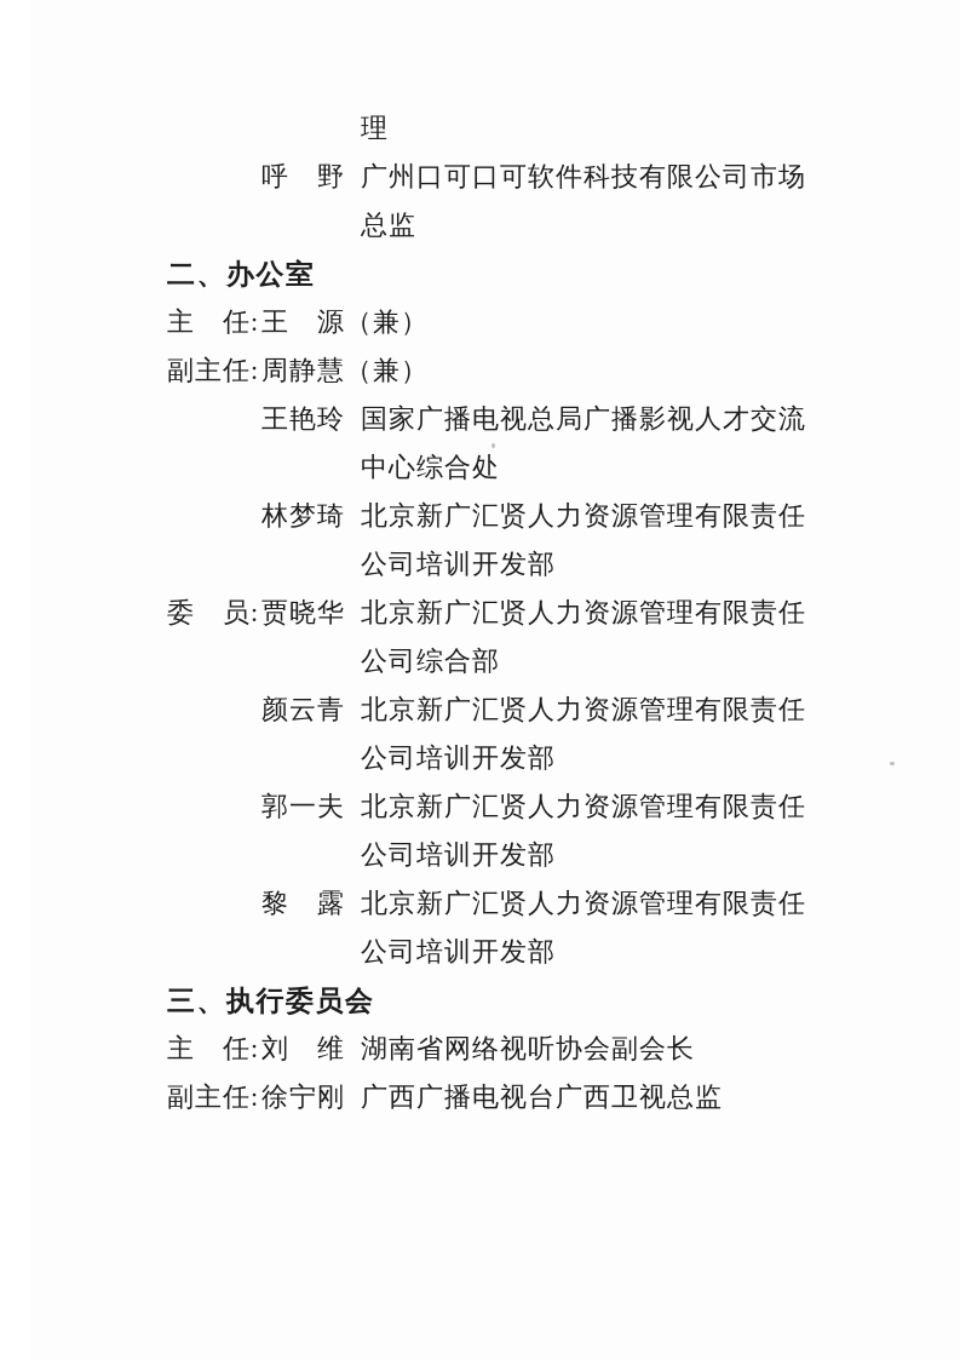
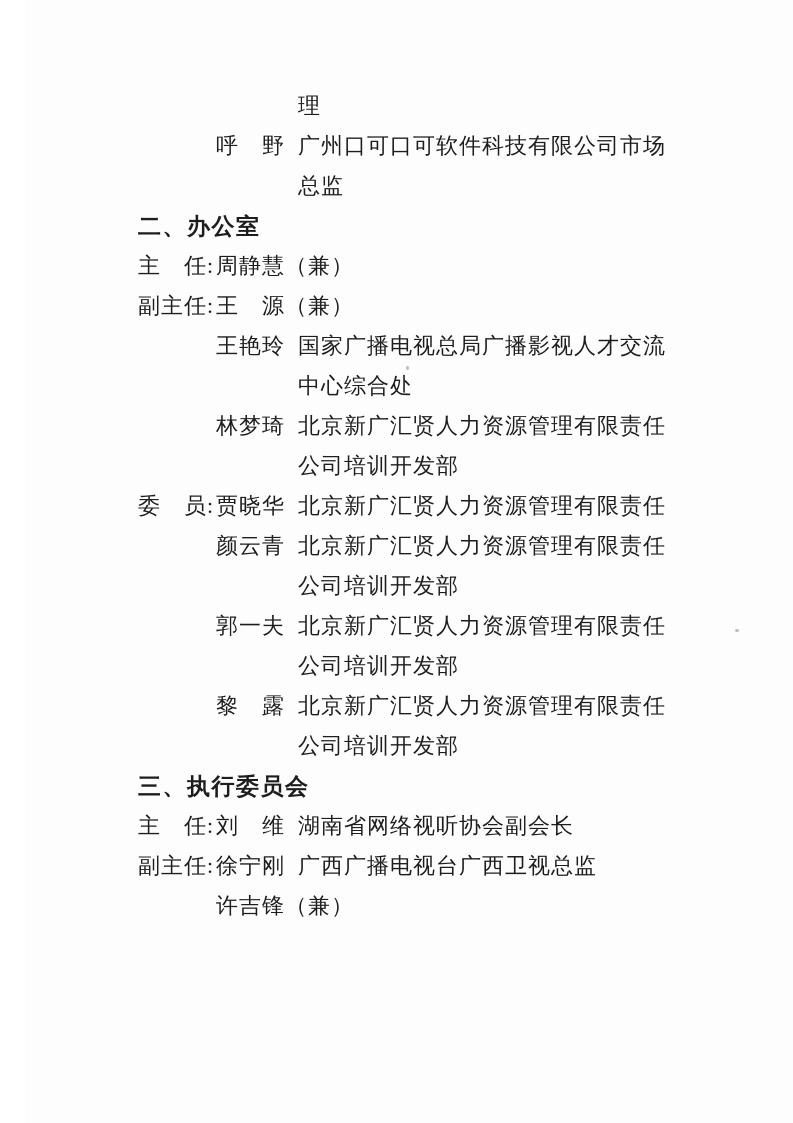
  理
  呼 野
  广州口可口可软件科技有限公司市场
  总监
  二、办公室
  主 任:
- 王 源（兼）
+ 周静慧（兼）
  副主任:
- 周静慧（兼）
+ 王 源（兼）
  王艳玲
  国家广播电视总局广播影视人才交流
  中心综合处
  林梦琦
  北京新广汇贤人力资源管理有限责任
  公司培训开发部
  委 员:
  贾晓华
  北京新广汇贤人力资源管理有限责任
- 公司综合部
  颜云青
  北京新广汇贤人力资源管理有限责任
  公司培训开发部
  郭一夫
  北京新广汇贤人力资源管理有限责任
  公司培训开发部
  黎 露
  北京新广汇贤人力资源管理有限责任
  公司培训开发部
  三、执行委员会
  主 任:
  刘 维
  湖南省网络视听协会副会长
  副主任:
  徐宁刚
  广西广播电视台广西卫视总监
+ 许吉锋（兼）
